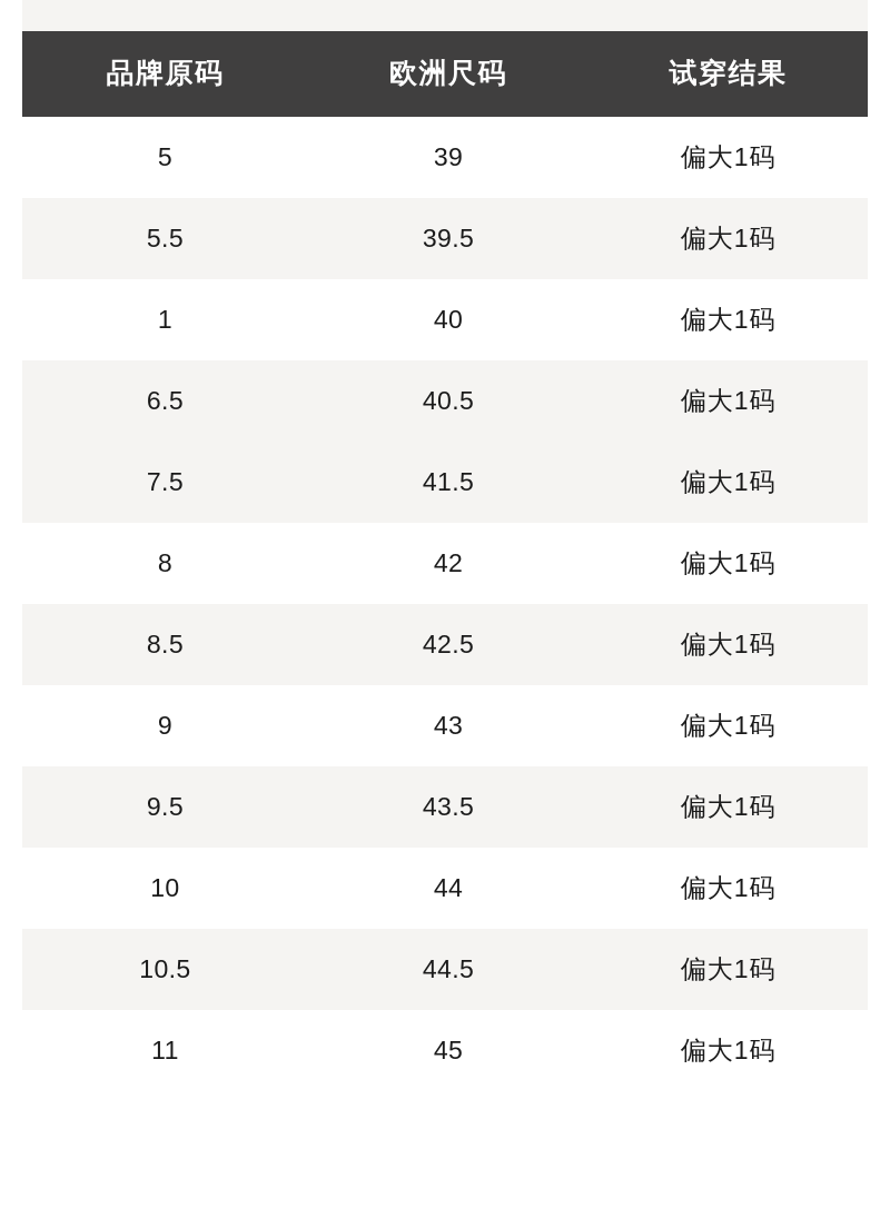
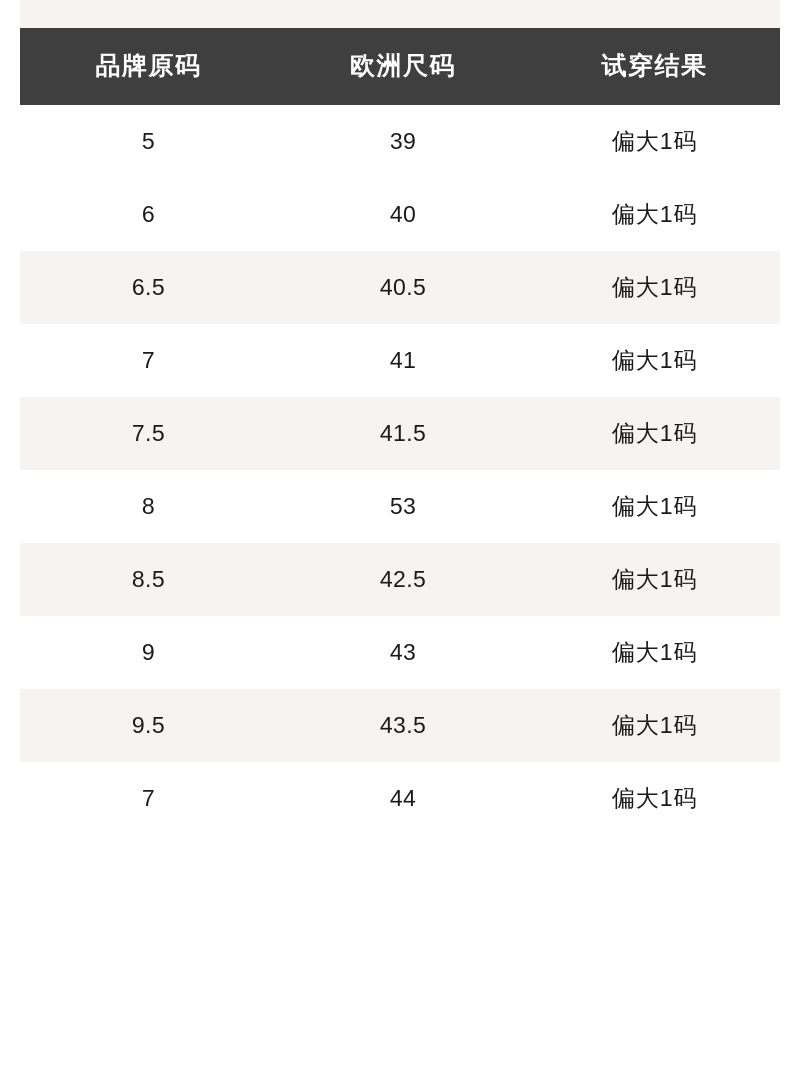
  品牌原码	欧洲尺码	试穿结果
  5	39	偏大1码
- 5.5	39.5	偏大1码
- 1	40	偏大1码
+ 6	40	偏大1码
  6.5	40.5	偏大1码
+ 7	41	偏大1码
  7.5	41.5	偏大1码
- 8	42	偏大1码
+ 8	53	偏大1码
  8.5	42.5	偏大1码
  9	43	偏大1码
  9.5	43.5	偏大1码
- 10	44	偏大1码
+ 7	44	偏大1码
- 10.5	44.5	偏大1码
- 11	45	偏大1码
